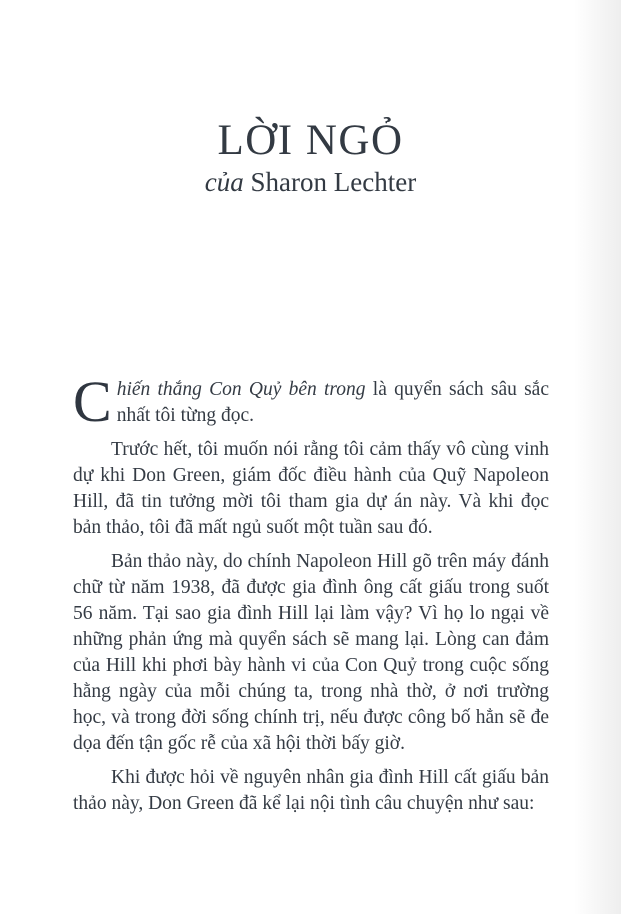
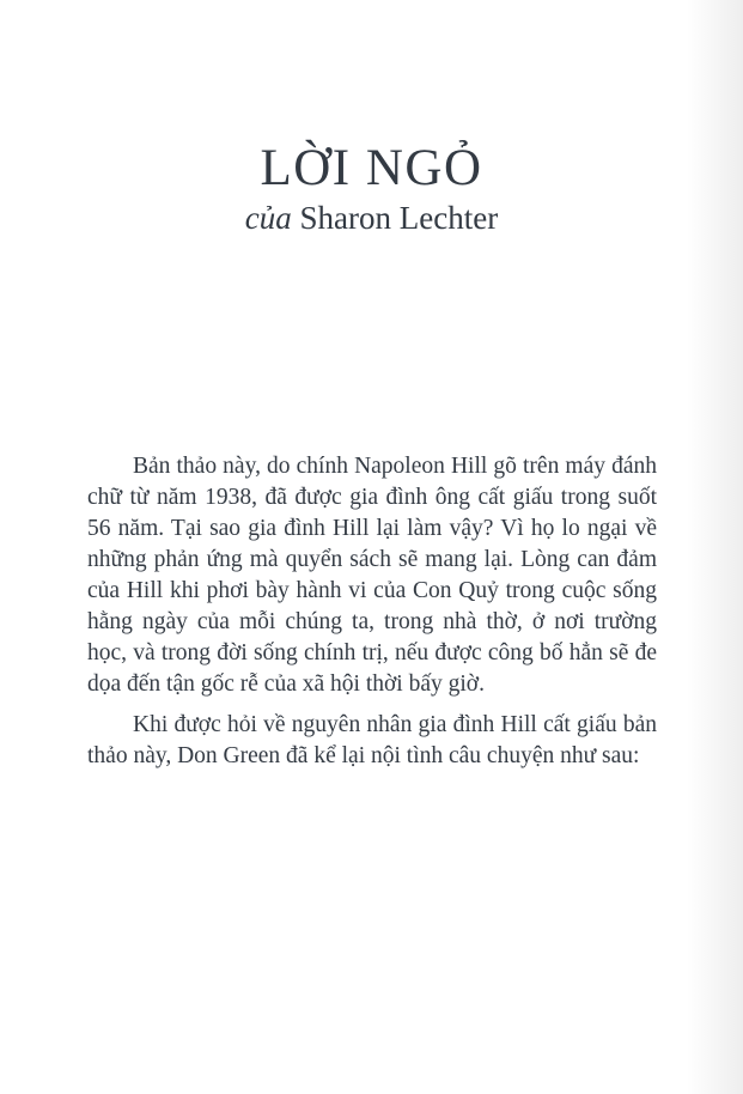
  LỜI NGỎ
  của Sharon Lechter
- C
- hiến thắng Con Quỷ bên trong là quyển sách sâu sắc nhất tôi từng đọc.
- Trước hết, tôi muốn nói rằng tôi cảm thấy vô cùng vinh dự khi Don Green, giám đốc điều hành của Quỹ Napoleon Hill, đã tin tưởng mời tôi tham gia dự án này. Và khi đọc bản thảo, tôi đã mất ngủ suốt một tuần sau đó.
  Bản thảo này, do chính Napoleon Hill gõ trên máy đánh chữ từ năm 1938, đã được gia đình ông cất giấu trong suốt 56 năm. Tại sao gia đình Hill lại làm vậy? Vì họ lo ngại về những phản ứng mà quyển sách sẽ mang lại. Lòng can đảm của Hill khi phơi bày hành vi của Con Quỷ trong cuộc sống hằng ngày của mỗi chúng ta, trong nhà thờ, ở nơi trường học, và trong đời sống chính trị, nếu được công bố hẳn sẽ đe dọa đến tận gốc rễ của xã hội thời bấy giờ.
  Khi được hỏi về nguyên nhân gia đình Hill cất giấu bản thảo này, Don Green đã kể lại nội tình câu chuyện như sau:
